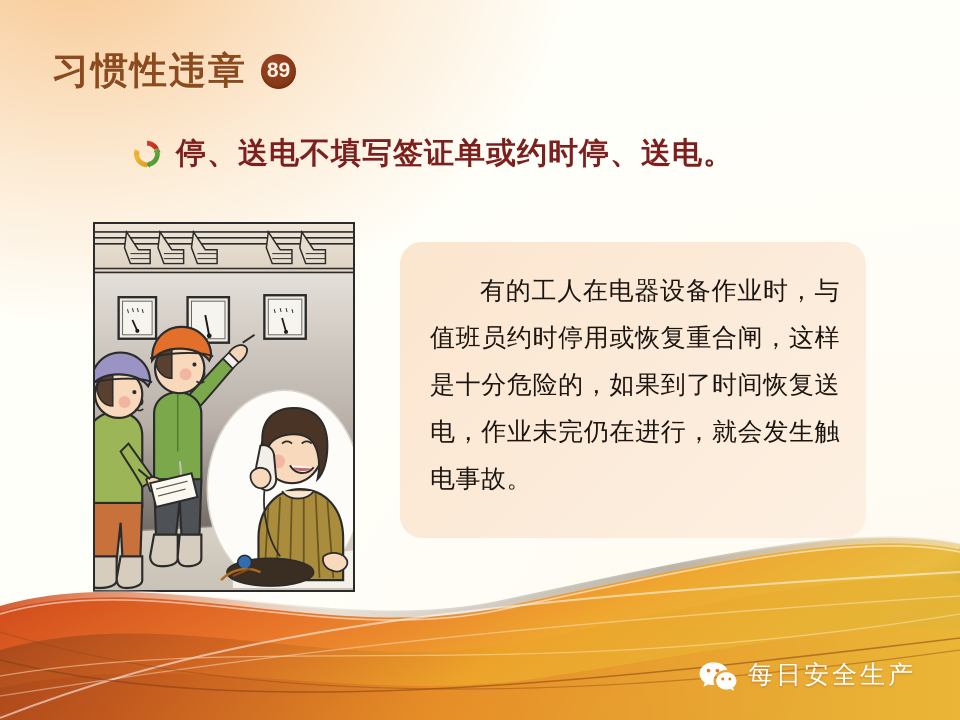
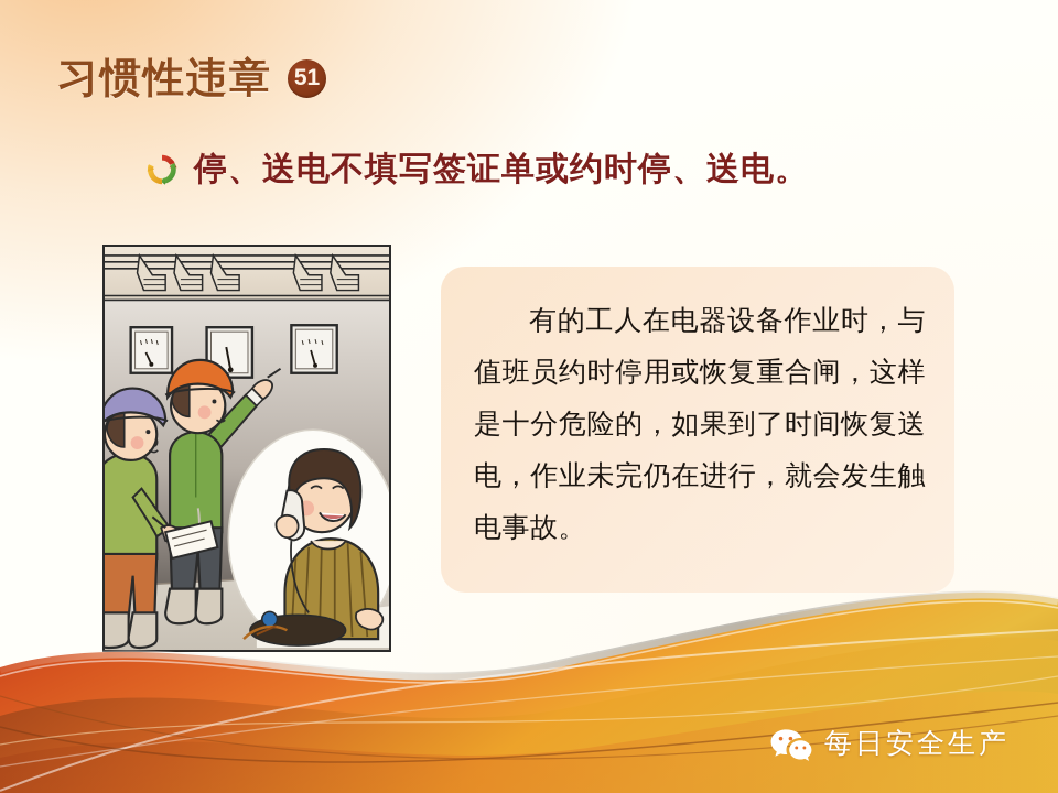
  习惯性违章
- 89
+ 51
  停、送电不填写签证单或约时停、送电。
  有的工人在电器设备作业时，与值班员约时停用或恢复重合闸，这样是十分危险的，如果到了时间恢复送电，作业未完仍在进行，就会发生触电事故。
  每日安全生产
